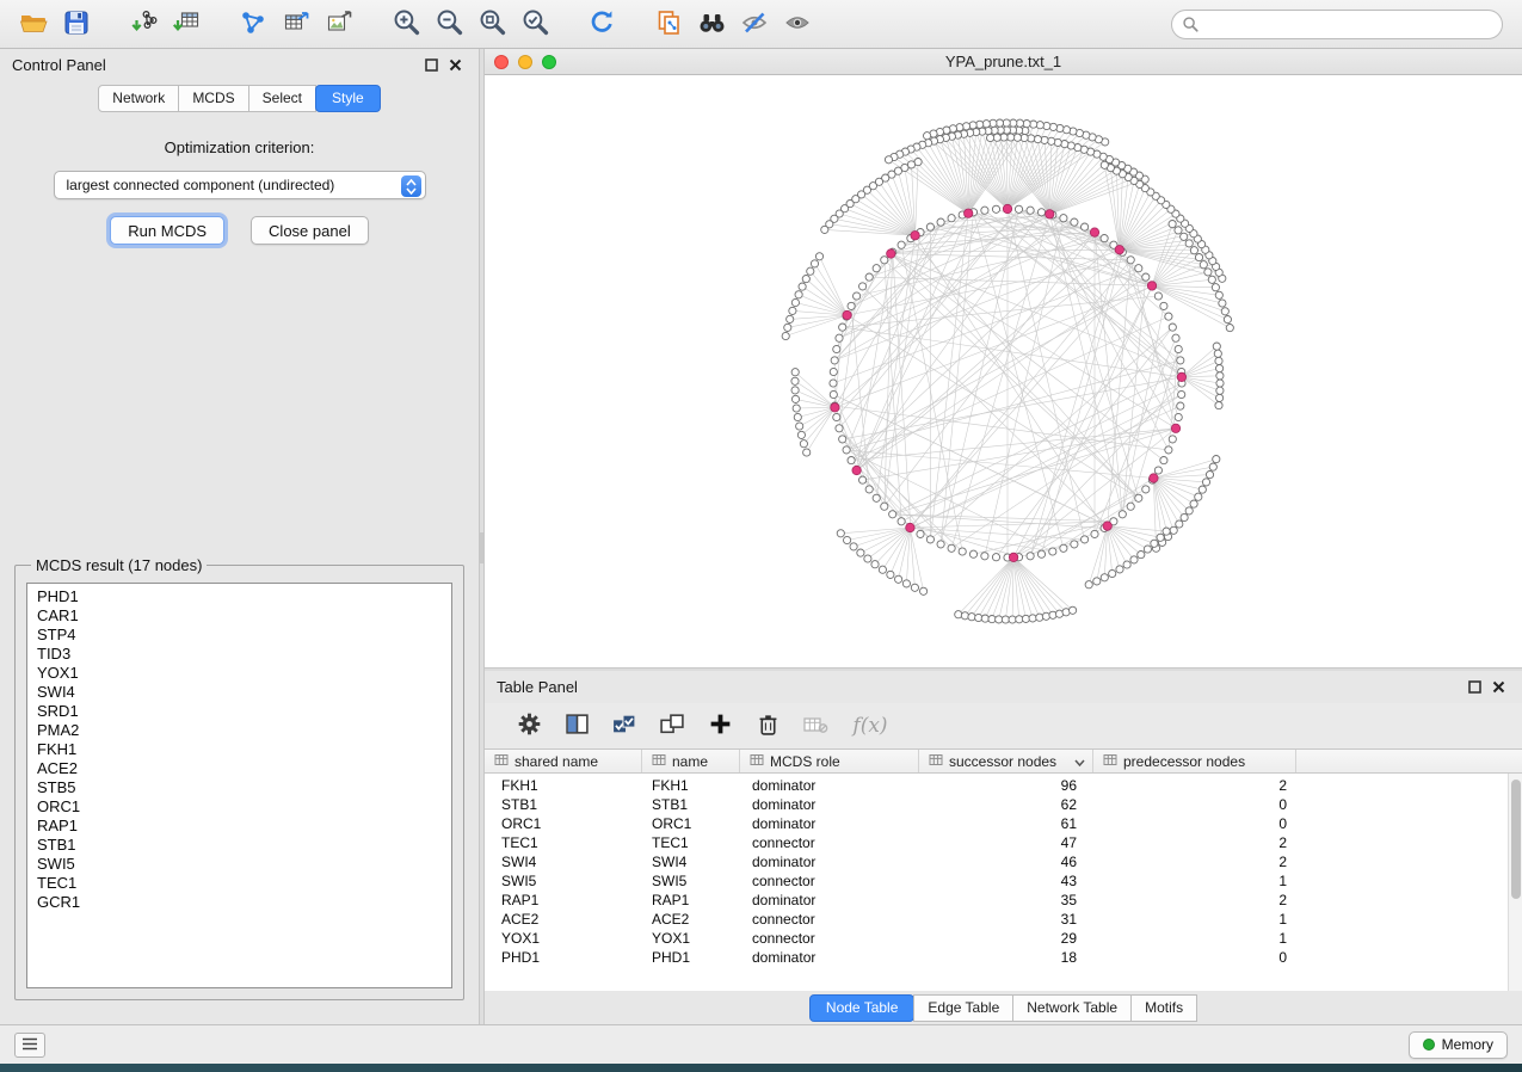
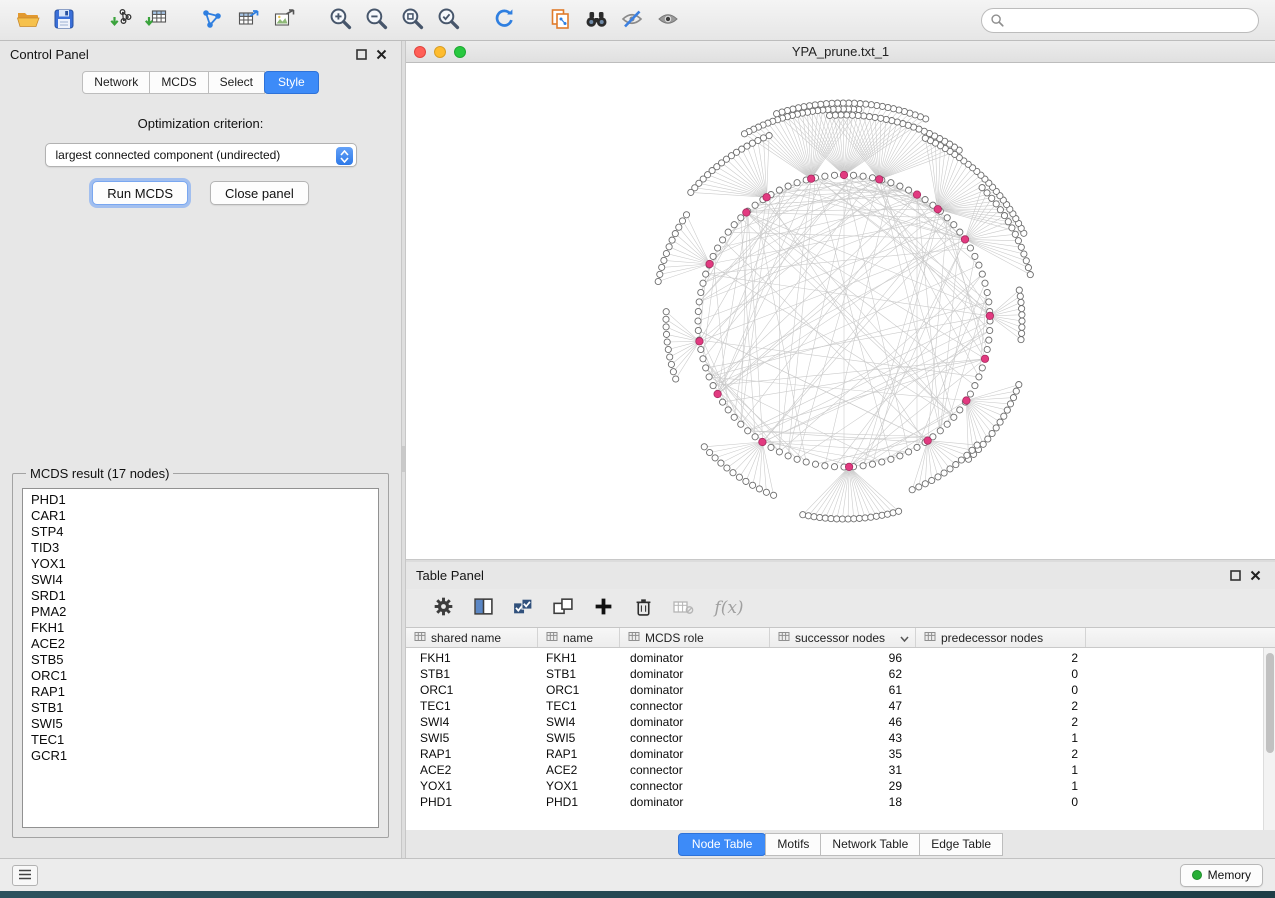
  Control Panel
  Network
  MCDS
  Select
  Style
  Optimization criterion:
  largest connected component (undirected)
  Run MCDS
  Close panel
  MCDS result (17 nodes)
  PHD1
  CAR1
  STP4
  TID3
  YOX1
  SWI4
  SRD1
  PMA2
  FKH1
  ACE2
  STB5
  ORC1
  RAP1
  STB1
  SWI5
  TEC1
  GCR1
  YPA_prune.txt_1
  Table Panel
  f(x)
  shared name
  name
  MCDS role
  successor nodes
  predecessor nodes
  FKH1
  FKH1
  dominator
  96
  2
  STB1
  STB1
  dominator
  62
  0
  ORC1
  ORC1
  dominator
  61
  0
  TEC1
  TEC1
  connector
  47
  2
  SWI4
  SWI4
  dominator
  46
  2
  SWI5
  SWI5
  connector
  43
  1
  RAP1
  RAP1
  dominator
  35
  2
  ACE2
  ACE2
  connector
  31
  1
  YOX1
  YOX1
  connector
  29
  1
  PHD1
  PHD1
  dominator
  18
  0
  Node Table
- Edge Table
+ Motifs
  Network Table
- Motifs
+ Edge Table
  Memory
